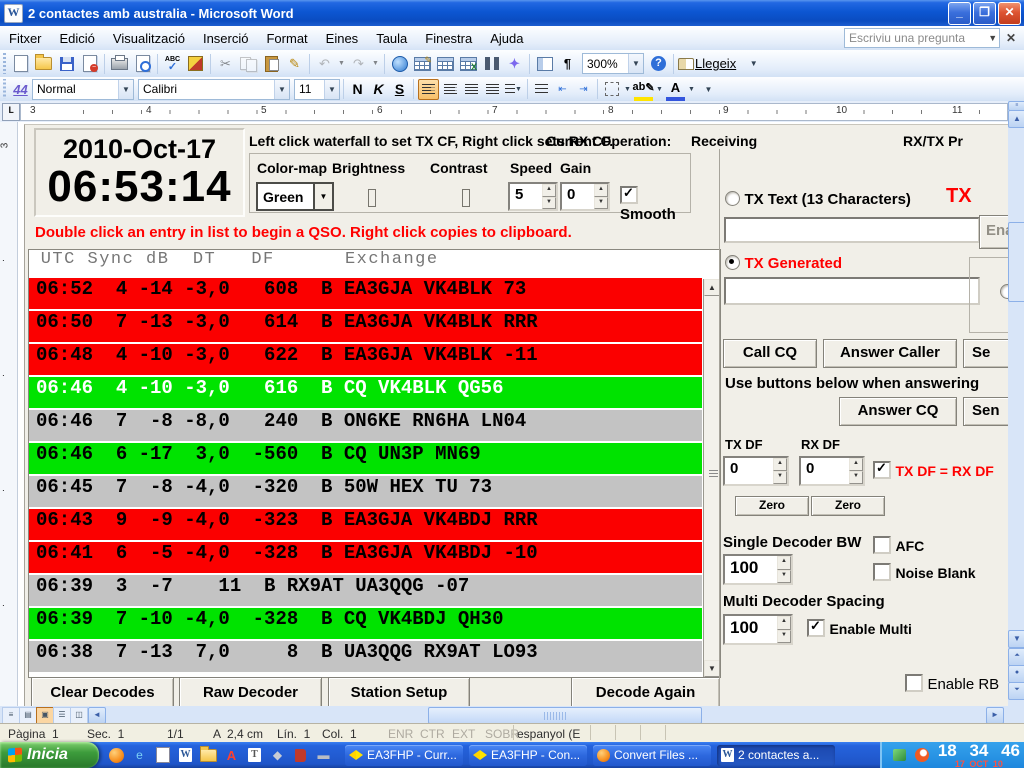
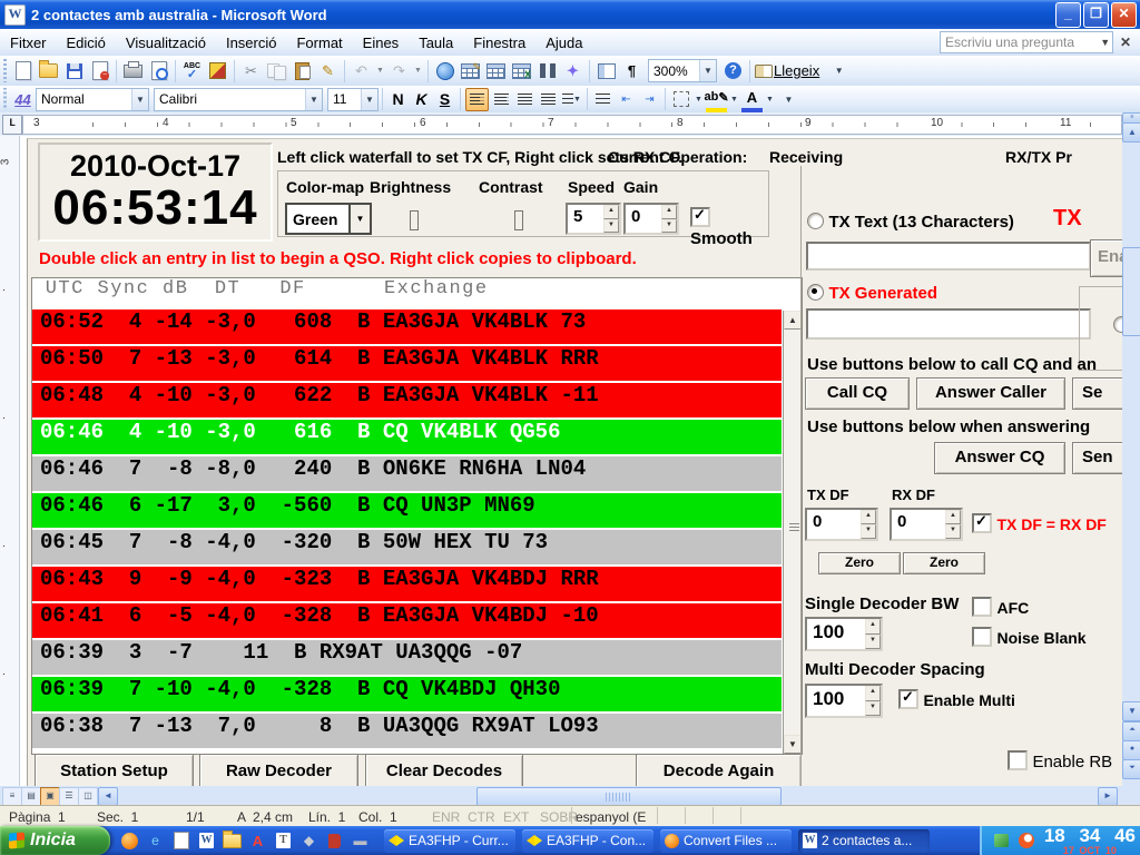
  W
  2 contactes amb australia - Microsoft Word
  _
  ❐
  ✕
  Fitxer
  Edició
  Visualització
  Inserció
  Format
  Eines
  Taula
  Finestra
  Ajuda
  Escriviu una pregunta
  ▼
  ✕
  ✓
  ✂
  ✎
  ↶
  ↷
  ✎
  X
  ✦
  ¶
  300%
  ▼
  ?
  Llegeix
  ▼
  44
  Normal
  ▼
  Calibri
  ▼
  11
  ▼
  N
  K
  S
  ⇤
  ⇥
  ab
  ✎
  A
  ▼
  L
  3
  4
  5
  6
  7
  8
  9
  10
  11
  2010-Oct-17
  06:53:14
  Left click waterfall to set TX CF, Right click sets RX CF.
  Current Operation:
  Receiving
  RX/TX Pr
  Color-map
  Brightness
  Contrast
  Speed
  Gain
  Green
  ▼
  5
  0
  Smooth
  Double click an entry in list to begin a QSO. Right click copies to clipboard.
  UTC Sync dB DT DF Exchange
  06:52 4 -14 -3,0 608 B EA3GJA VK4BLK 73
  06:50 7 -13 -3,0 614 B EA3GJA VK4BLK RRR
  06:48 4 -10 -3,0 622 B EA3GJA VK4BLK -11
  06:46 4 -10 -3,0 616 B CQ VK4BLK QG56
  06:46 7 -8 -8,0 240 B ON6KE RN6HA LN04
  06:46 6 -17 3,0 -560 B CQ UN3P MN69
  06:45 7 -8 -4,0 -320 B 50W HEX TU 73
  06:43 9 -9 -4,0 -323 B EA3GJA VK4BDJ RRR
  06:41 6 -5 -4,0 -328 B EA3GJA VK4BDJ -10
  06:39 3 -7 11 B RX9AT UA3QQG -07
  06:39 7 -10 -4,0 -328 B CQ VK4BDJ QH30
  06:38 7 -13 7,0 8 B UA3QQG RX9AT LO93
  ▲
  ▼
- Clear Decodes
+ Station Setup
  Raw Decoder
- Station Setup
+ Clear Decodes
  Decode Again
  TX Text (13 Characters)
  TX
  TX Generated
+ Use buttons below to call CQ and an
  Call CQ
  Answer Caller
  Se
  Use buttons below when answering
  Answer CQ
  Sen
  TX DF
  RX DF
  0
  0
  TX DF = RX DF
  Zero
  Zero
  Single Decoder BW
  100
  AFC
  Noise Blank
  Multi Decoder Spacing
  100
  Enable Multi
  Enable RB
  ▲
  ▼
  ≡
  ▤
  ▣
  ☰
  ◫
  ◄
  ►
  Pàgina 1
  Sec. 1
  1/1
  A 2,4 cm
  Lín. 1
  Col. 1
  ENR
  CTR
  EXT
  SOBR
  espanyol (E
  Inicia
  e
  W
  A
  T
  ◆
  ▬
  EA3FHP - Curr...
  EA3FHP - Con...
  Convert Files ...
  W
  2 contactes a...
  18 34 46
  17 OCT 10
